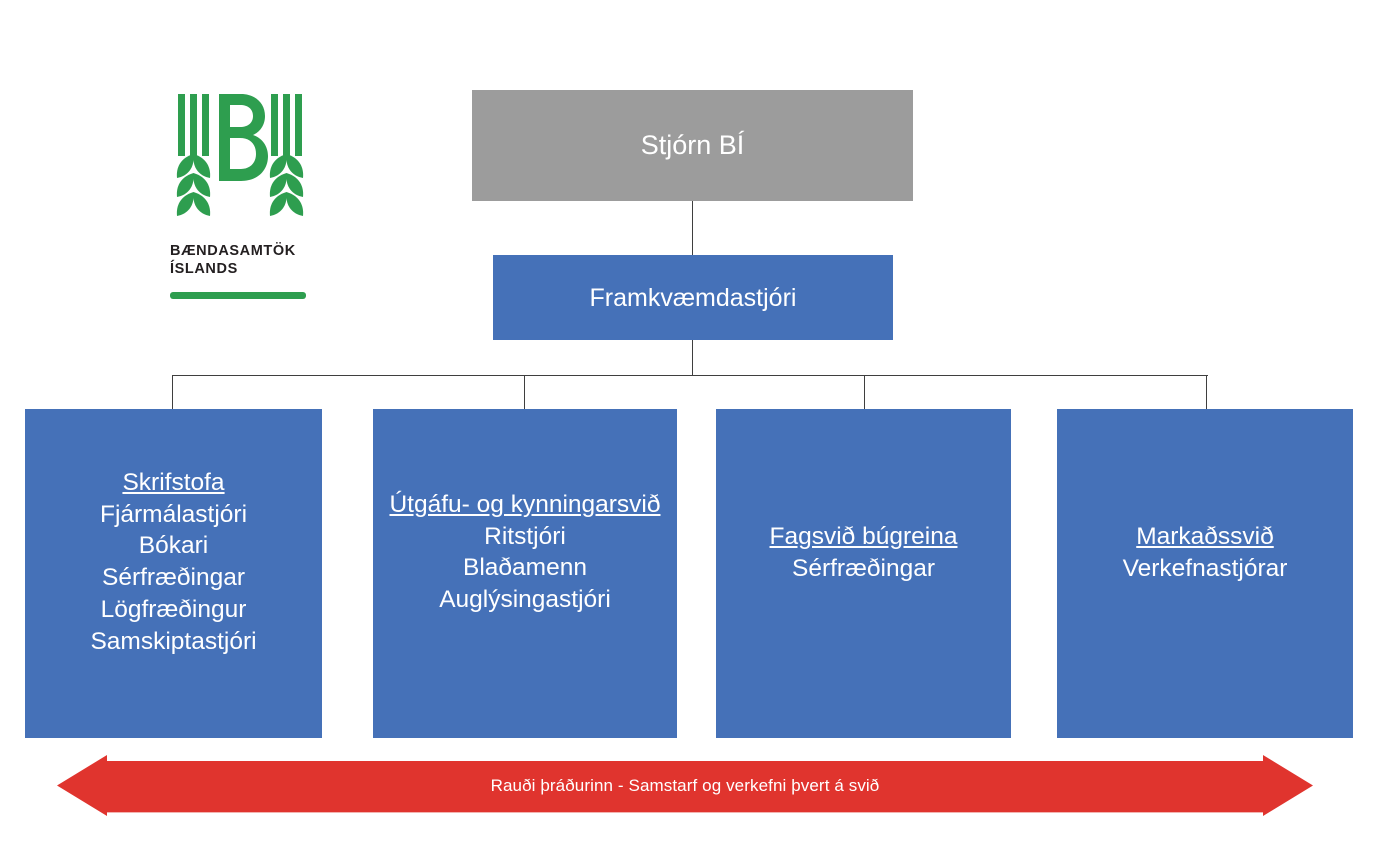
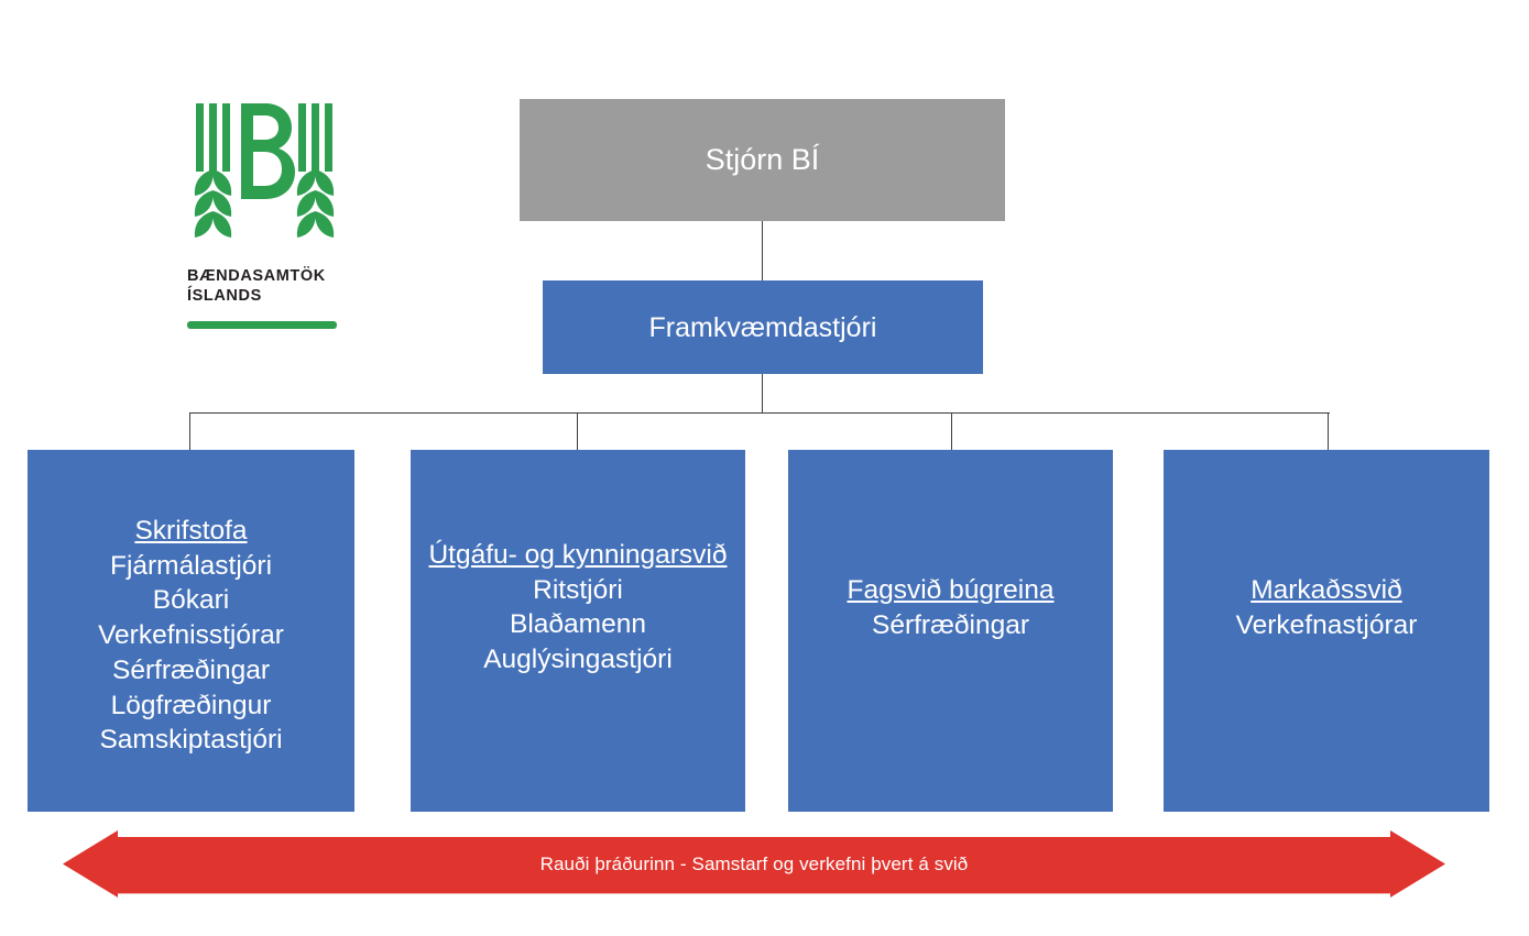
  BÆNDASAMTÖK
  ÍSLANDS
  Stjórn BÍ
  Framkvæmdastjóri
  Skrifstofa
  Fjármálastjóri
  Bókari
+ Verkefnisstjórar
  Sérfræðingar
  Lögfræðingur
  Samskiptastjóri
  Útgáfu- og kynningarsvið
  Ritstjóri
  Blaðamenn
  Auglýsingastjóri
  Fagsvið búgreina
  Sérfræðingar
  Markaðssvið
  Verkefnastjórar
  Rauði þráðurinn - Samstarf og verkefni þvert á svið
